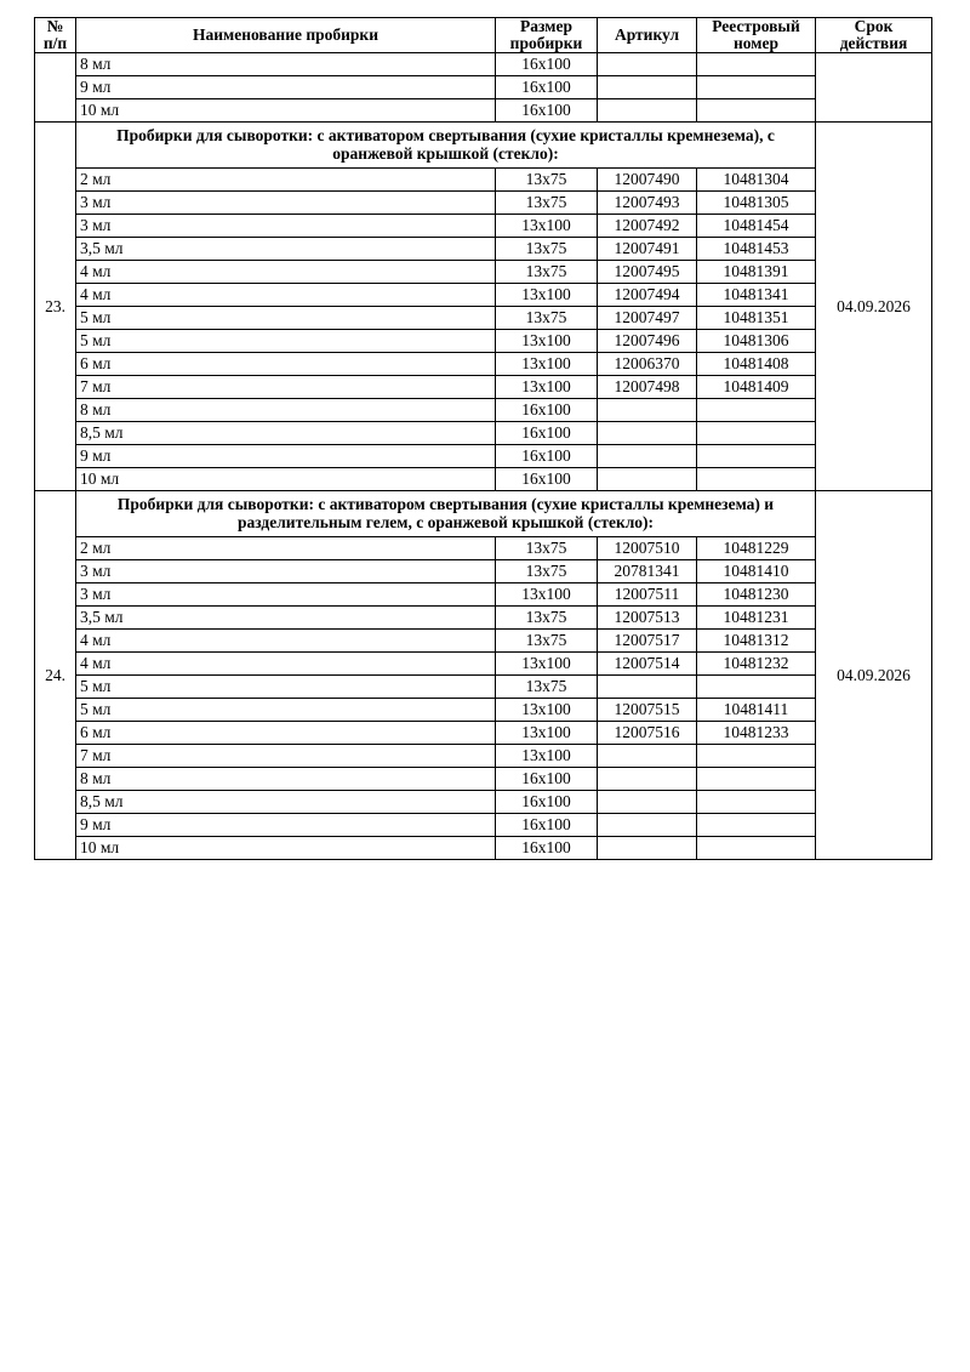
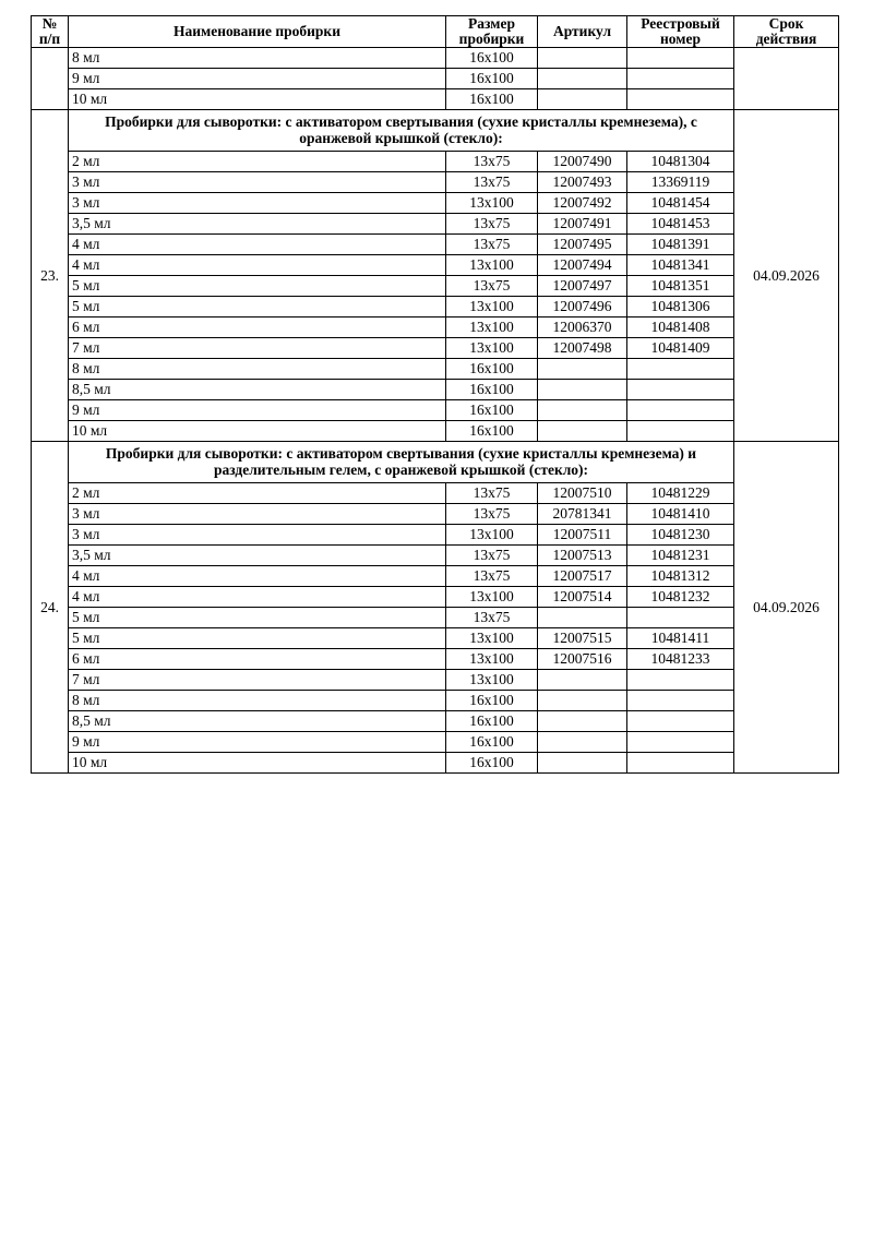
  № п/п	Наименование пробирки	Размер пробирки	Артикул	Реестровый номер	Срок действия
  	8 мл	16x100
  9 мл	16x100
  10 мл	16x100
  23.	Пробирки для сыворотки: с активатором свертывания (сухие кристаллы кремнезема), с оранжевой крышкой (стекло):	04.09.2026
  2 мл	13x75	12007490	10481304
- 3 мл	13x75	12007493	10481305
+ 3 мл	13x75	12007493	13369119
  3 мл	13x100	12007492	10481454
  3,5 мл	13x75	12007491	10481453
  4 мл	13x75	12007495	10481391
  4 мл	13x100	12007494	10481341
  5 мл	13x75	12007497	10481351
  5 мл	13x100	12007496	10481306
  6 мл	13x100	12006370	10481408
  7 мл	13x100	12007498	10481409
  8 мл	16x100
  8,5 мл	16x100
  9 мл	16x100
  10 мл	16x100
  24.	Пробирки для сыворотки: с активатором свертывания (сухие кристаллы кремнезема) и разделительным гелем, с оранжевой крышкой (стекло):	04.09.2026
  2 мл	13x75	12007510	10481229
  3 мл	13x75	20781341	10481410
  3 мл	13x100	12007511	10481230
  3,5 мл	13x75	12007513	10481231
  4 мл	13x75	12007517	10481312
  4 мл	13x100	12007514	10481232
  5 мл	13x75
  5 мл	13x100	12007515	10481411
  6 мл	13x100	12007516	10481233
  7 мл	13x100
  8 мл	16x100
  8,5 мл	16x100
  9 мл	16x100
  10 мл	16x100
